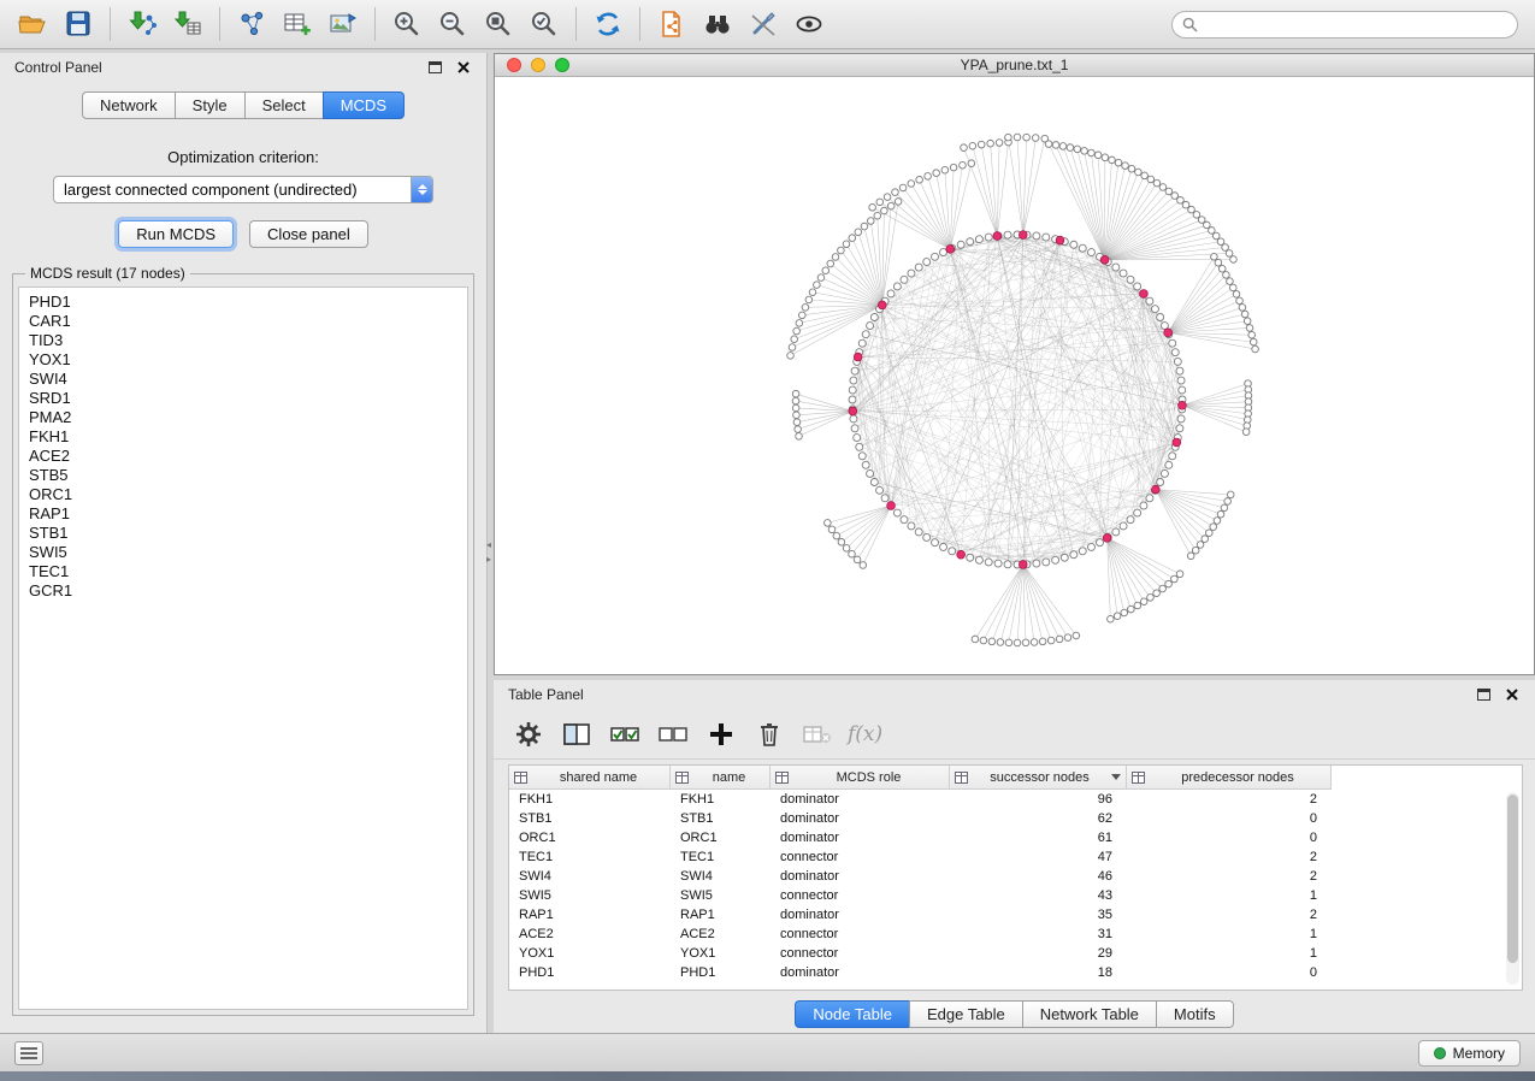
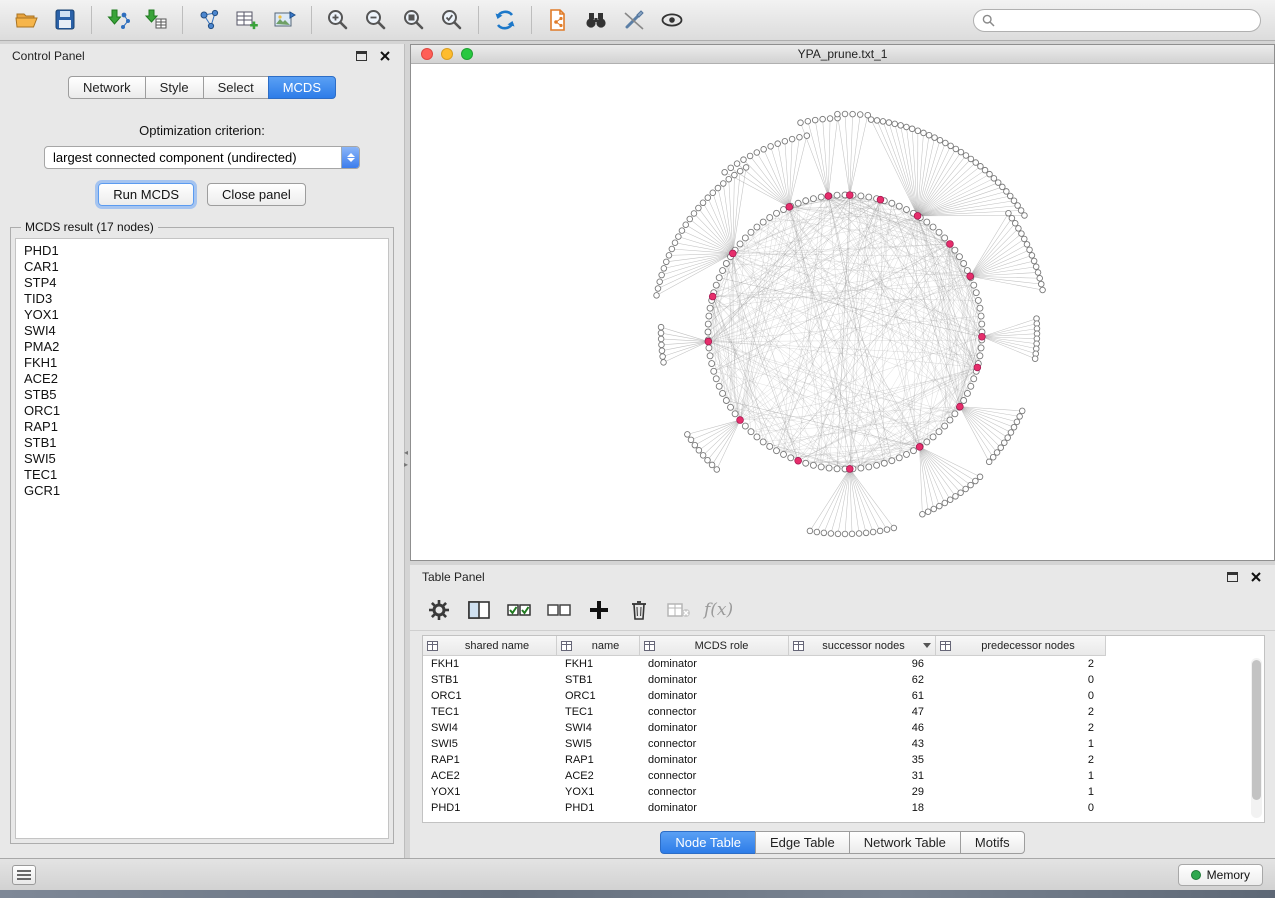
  Control Panel
  Network
  Style
  Select
  MCDS
  Optimization criterion:
  largest connected component (undirected)
  Run MCDS
  Close panel
  MCDS result (17 nodes)
  PHD1
  CAR1
+ STP4
  TID3
  YOX1
  SWI4
- SRD1
  PMA2
  FKH1
  ACE2
  STB5
  ORC1
  RAP1
  STB1
  SWI5
  TEC1
  GCR1
  ◂
  ▸
  YPA_prune.txt_1
  Table Panel
  f(x)
  shared name
  name
  MCDS role
  successor nodes
  predecessor nodes
  FKH1
  FKH1
  dominator
  96
  2
  STB1
  STB1
  dominator
  62
  0
  ORC1
  ORC1
  dominator
  61
  0
  TEC1
  TEC1
  connector
  47
  2
  SWI4
  SWI4
  dominator
  46
  2
  SWI5
  SWI5
  connector
  43
  1
  RAP1
  RAP1
  dominator
  35
  2
  ACE2
  ACE2
  connector
  31
  1
  YOX1
  YOX1
  connector
  29
  1
  PHD1
  PHD1
  dominator
  18
  0
  Node Table
  Edge Table
  Network Table
  Motifs
  Memory
